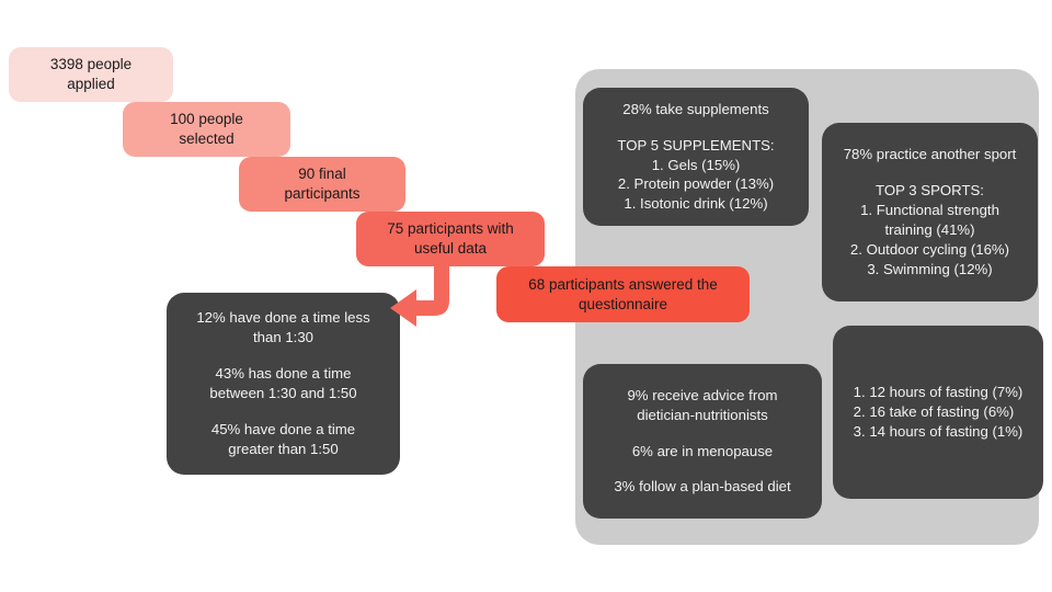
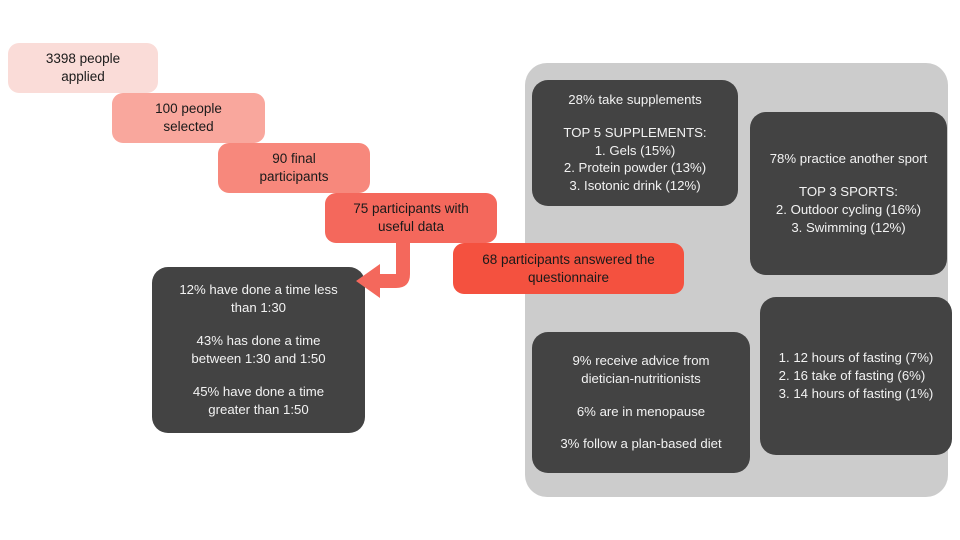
  12% have done a time less
  than 1:30
  43% has done a time
  between 1:30 and 1:50
  45% have done a time
  greater than 1:50
  28% take supplements
  TOP 5 SUPPLEMENTS:
  1. Gels (15%)
  2. Protein powder (13%)
- 1. Isotonic drink (12%)
+ 3. Isotonic drink (12%)
  78% practice another sport
  TOP 3 SPORTS:
- 1. Functional strength
- training (41%)
  2. Outdoor cycling (16%)
  3. Swimming (12%)
  9% receive advice from
  dietician-nutritionists
  6% are in menopause
  3% follow a plan-based diet
  1. 12 hours of fasting (7%)
  2. 16 take of fasting (6%)
  3. 14 hours of fasting (1%)
  3398 people
  applied
  100 people
  selected
  90 final
  participants
  75 participants with
  useful data
  68 participants answered the
  questionnaire
